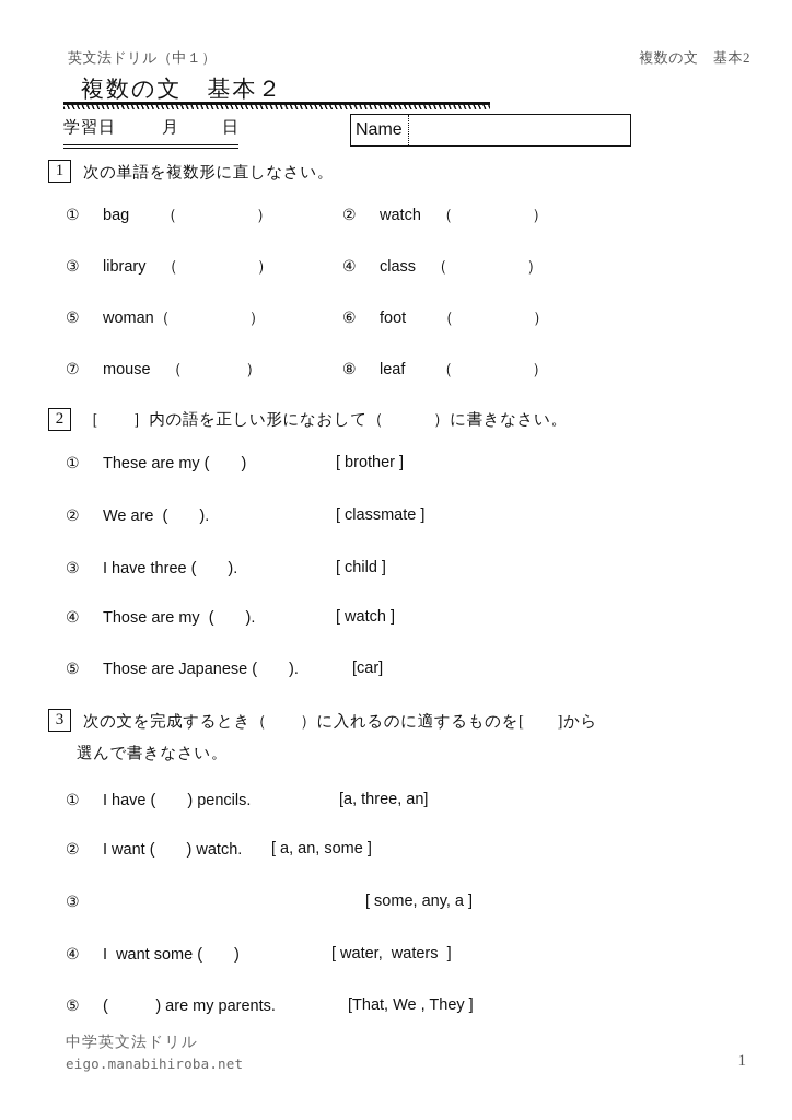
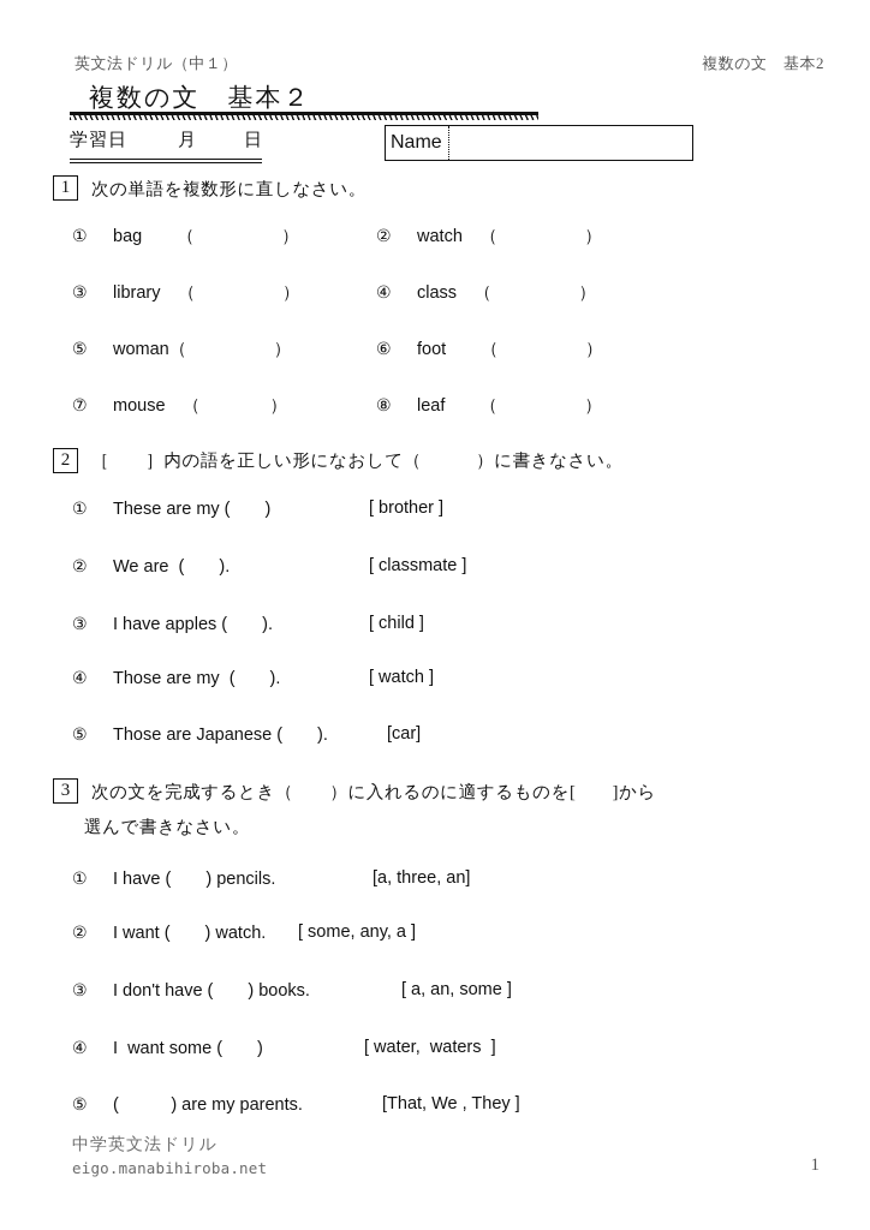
  英文法ドリル（中１）
  複数の文 基本2
  複数の文 基本２
  学習日
  月
  日
  Name
  1
  次の単語を複数形に直しなさい。
  ①
  bag （ ）
  ②
  watch （ ）
  ③
  library （ ）
  ④
  class （ ）
  ⑤
  woman（ ）
  ⑥
  foot （ ）
  ⑦
  mouse （ ）
  ⑧
  leaf （ ）
  2
  ［ ］内の語を正しい形になおして（ ）に書きなさい。
  ①
  These are my ( )
  [ brother ]
  ②
  We are ( ).
  [ classmate ]
  ③
- I have three ( ).
+ I have apples ( ).
  [ child ]
  ④
  Those are my ( ).
  [ watch ]
  ⑤
  Those are Japanese ( ).
  [car]
  3
  次の文を完成するとき（ ）に入れるのに適するものを[ ]から
  選んで書きなさい。
  ①
  I have ( ) pencils.
  [a, three, an]
  ②
  I want ( ) watch.
- [ a, an, some ]
+ [ some, any, a ]
  ③
+ I don't have ( ) books.
- [ some, any, a ]
+ [ a, an, some ]
  ④
  I want some ( )
  [ water, waters ]
  ⑤
  ( ) are my parents.
  [That, We , They ]
  中学英文法ドリル
  eigo.manabihiroba.net
  1
